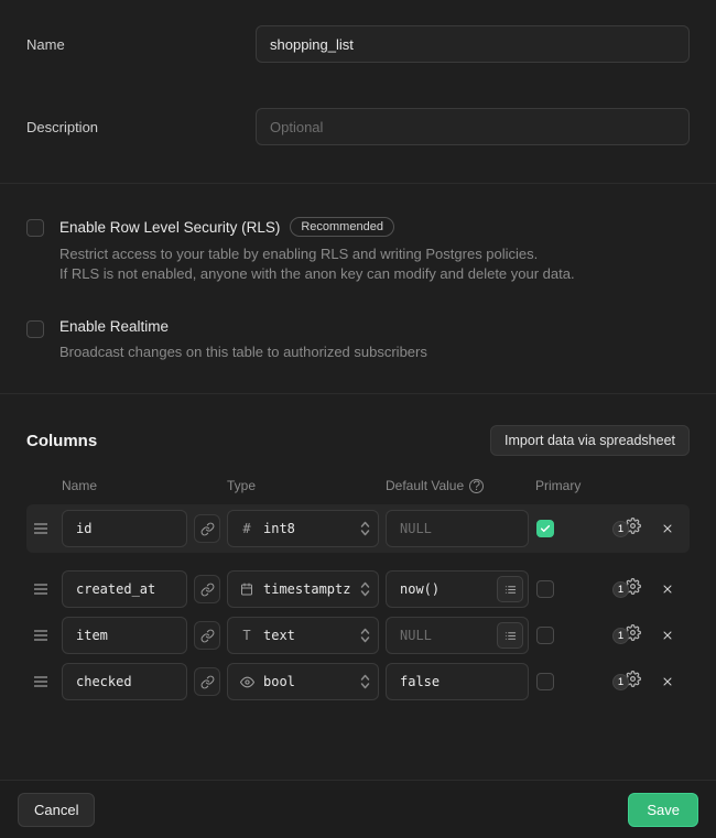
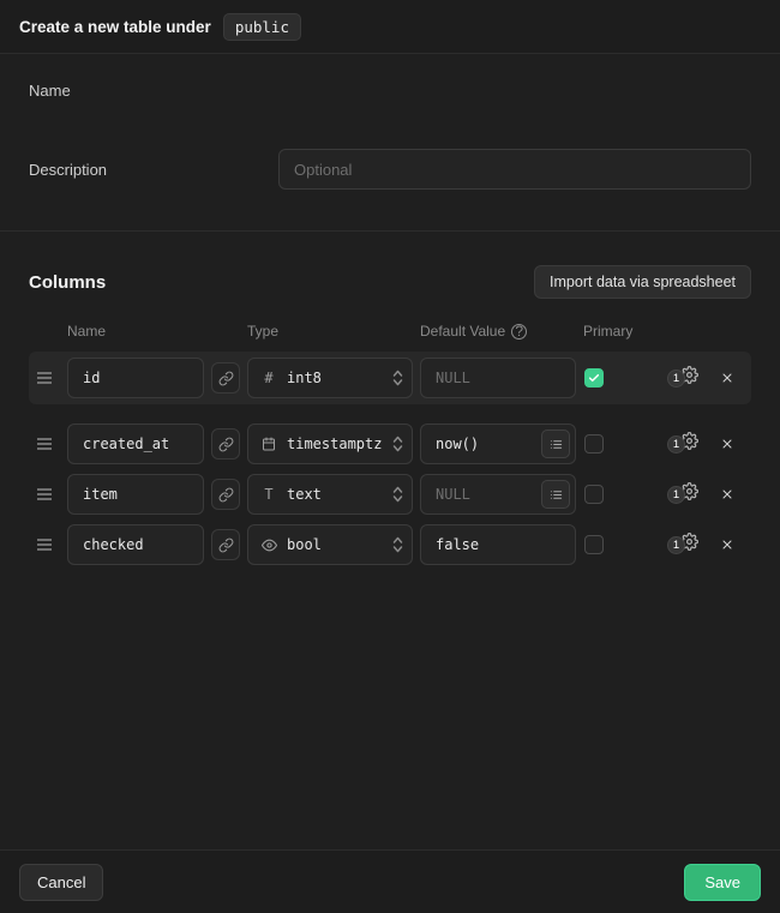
+ Create a new table under
+ public
  Name
- shopping_list
  Description
  Optional
- Enable Row Level Security (RLS)
- Recommended
- Restrict access to your table by enabling RLS and writing Postgres policies.
- If RLS is not enabled, anyone with the anon key can modify and delete your data.
- Enable Realtime
- Broadcast changes on this table to authorized subscribers
  Columns
  Import data via spreadsheet
  Name
  Type
  Default Value
  ?
  Primary
  id
  #
  int8
  NULL
  1
  created_at
  timestamptz
  now()
  1
  item
  T
  text
  NULL
  1
  checked
  bool
  false
  1
  Cancel
  Save
